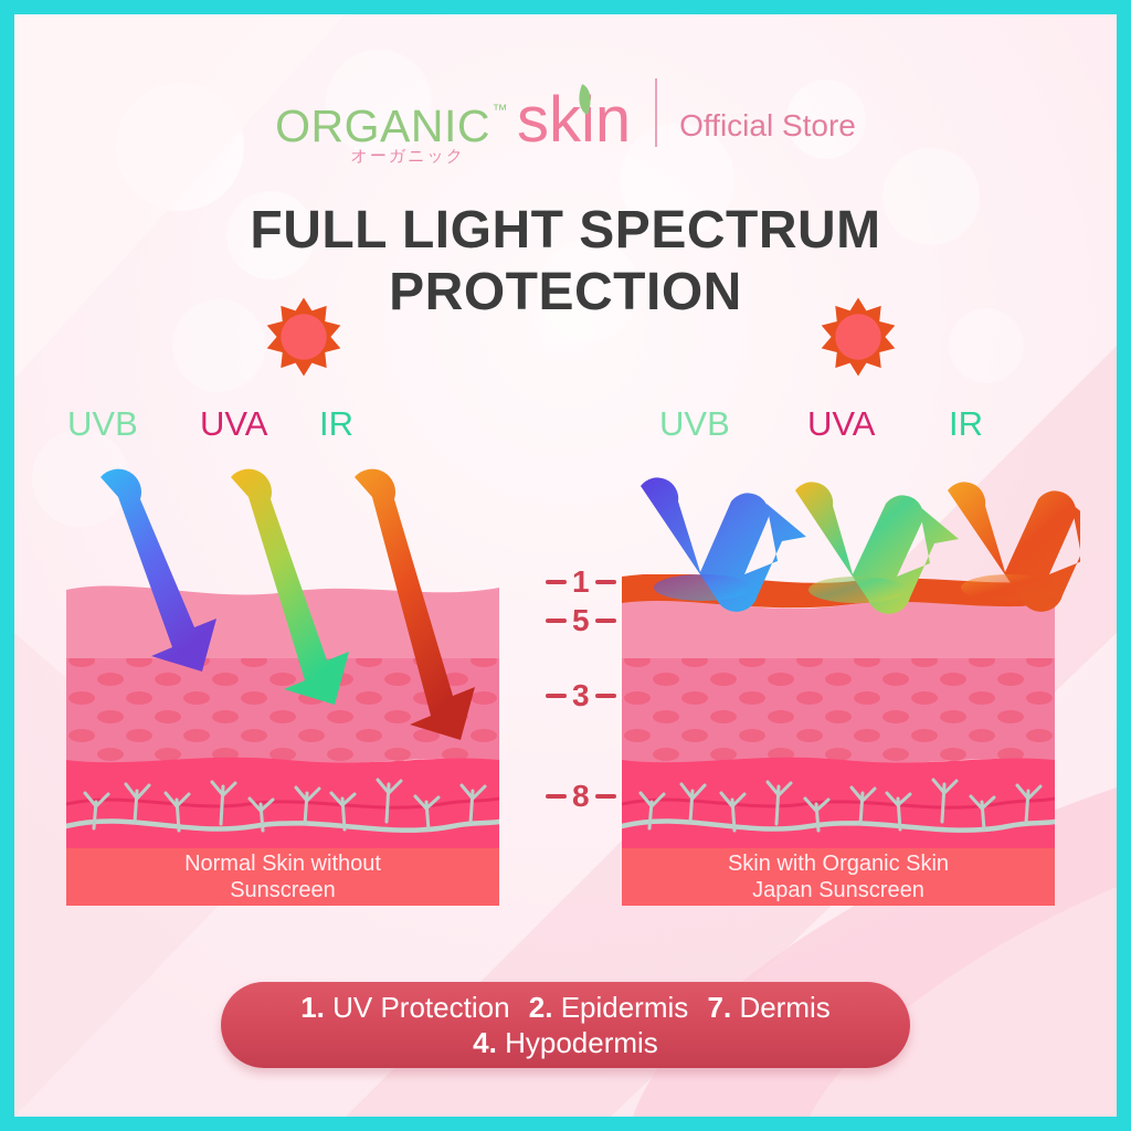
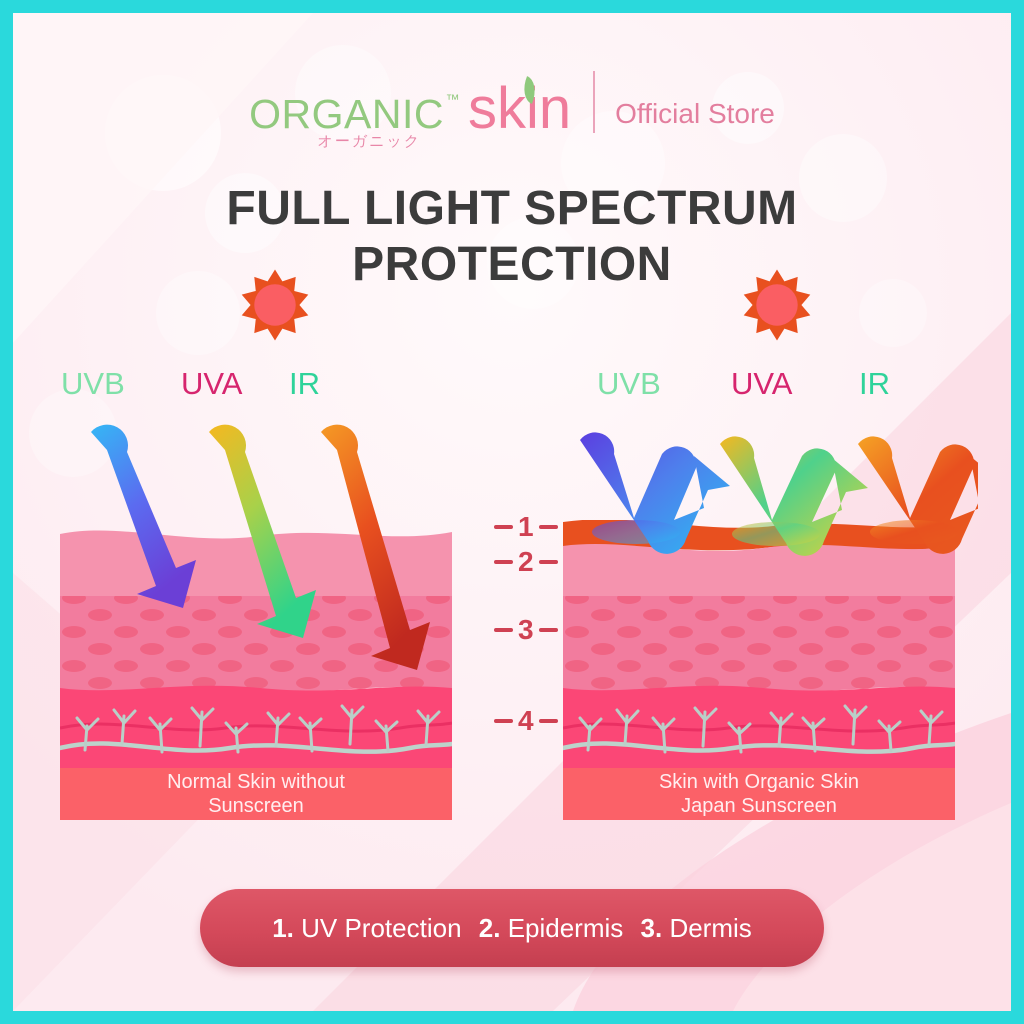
  ORGANIC
  ™
  オーガニック
  skin
  Official Store
  FULL LIGHT SPECTRUM
  PROTECTION
  UVB
  UVA
  IR
  UVB
  UVA
  IR
  Normal Skin without
  Sunscreen
  Skin with Organic Skin
  Japan Sunscreen
  1
- 5
+ 2
  3
- 8
+ 4
- 1. UV Protection 2. Epidermis 7. Dermis
+ 1. UV Protection 2. Epidermis 3. Dermis
- 4. Hypodermis
